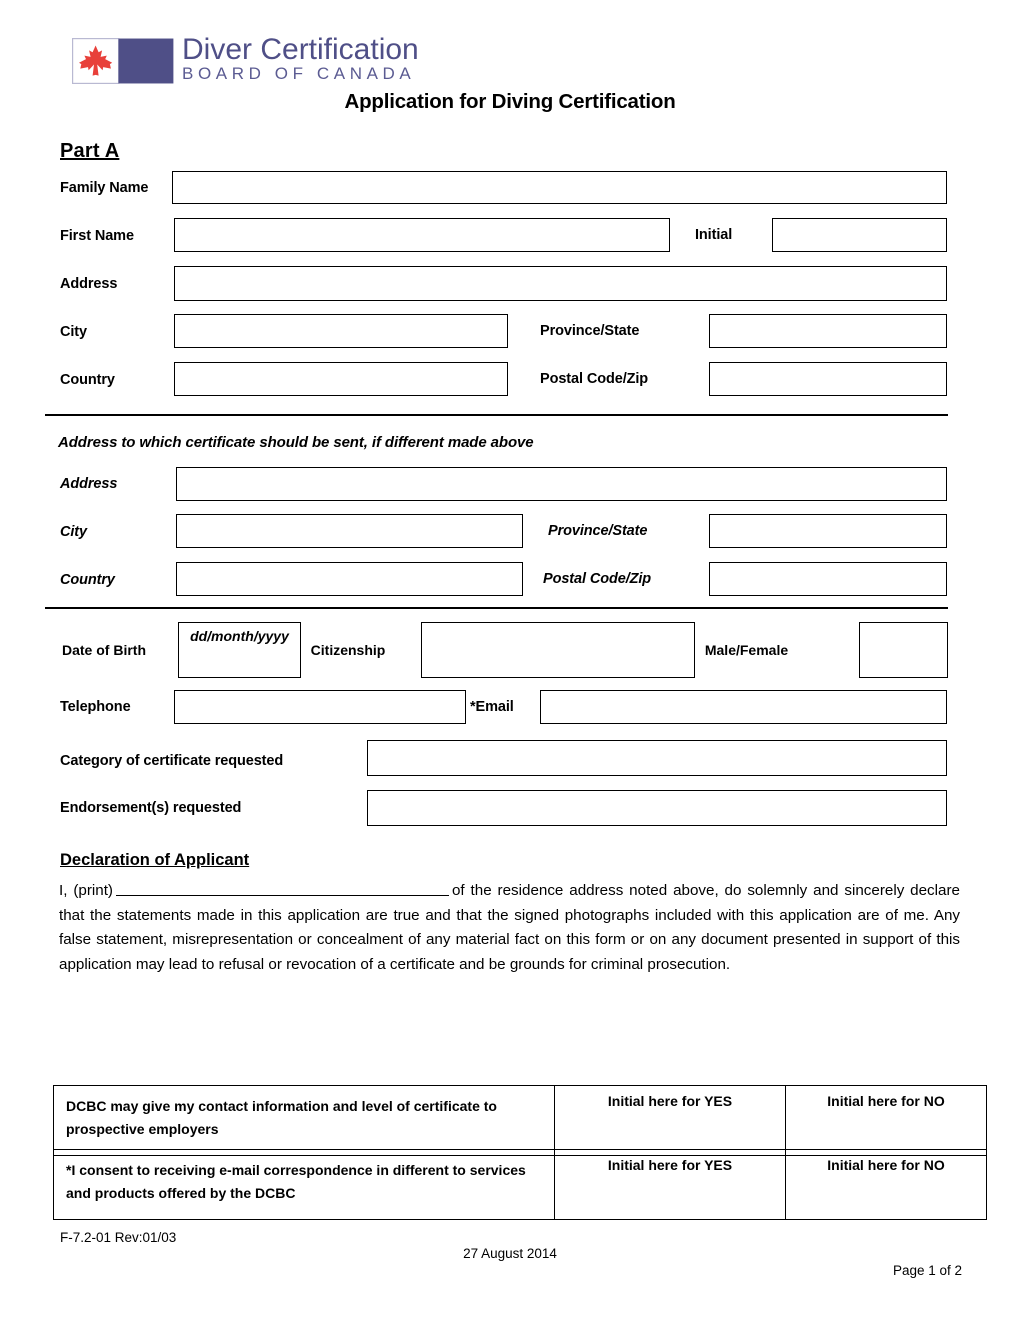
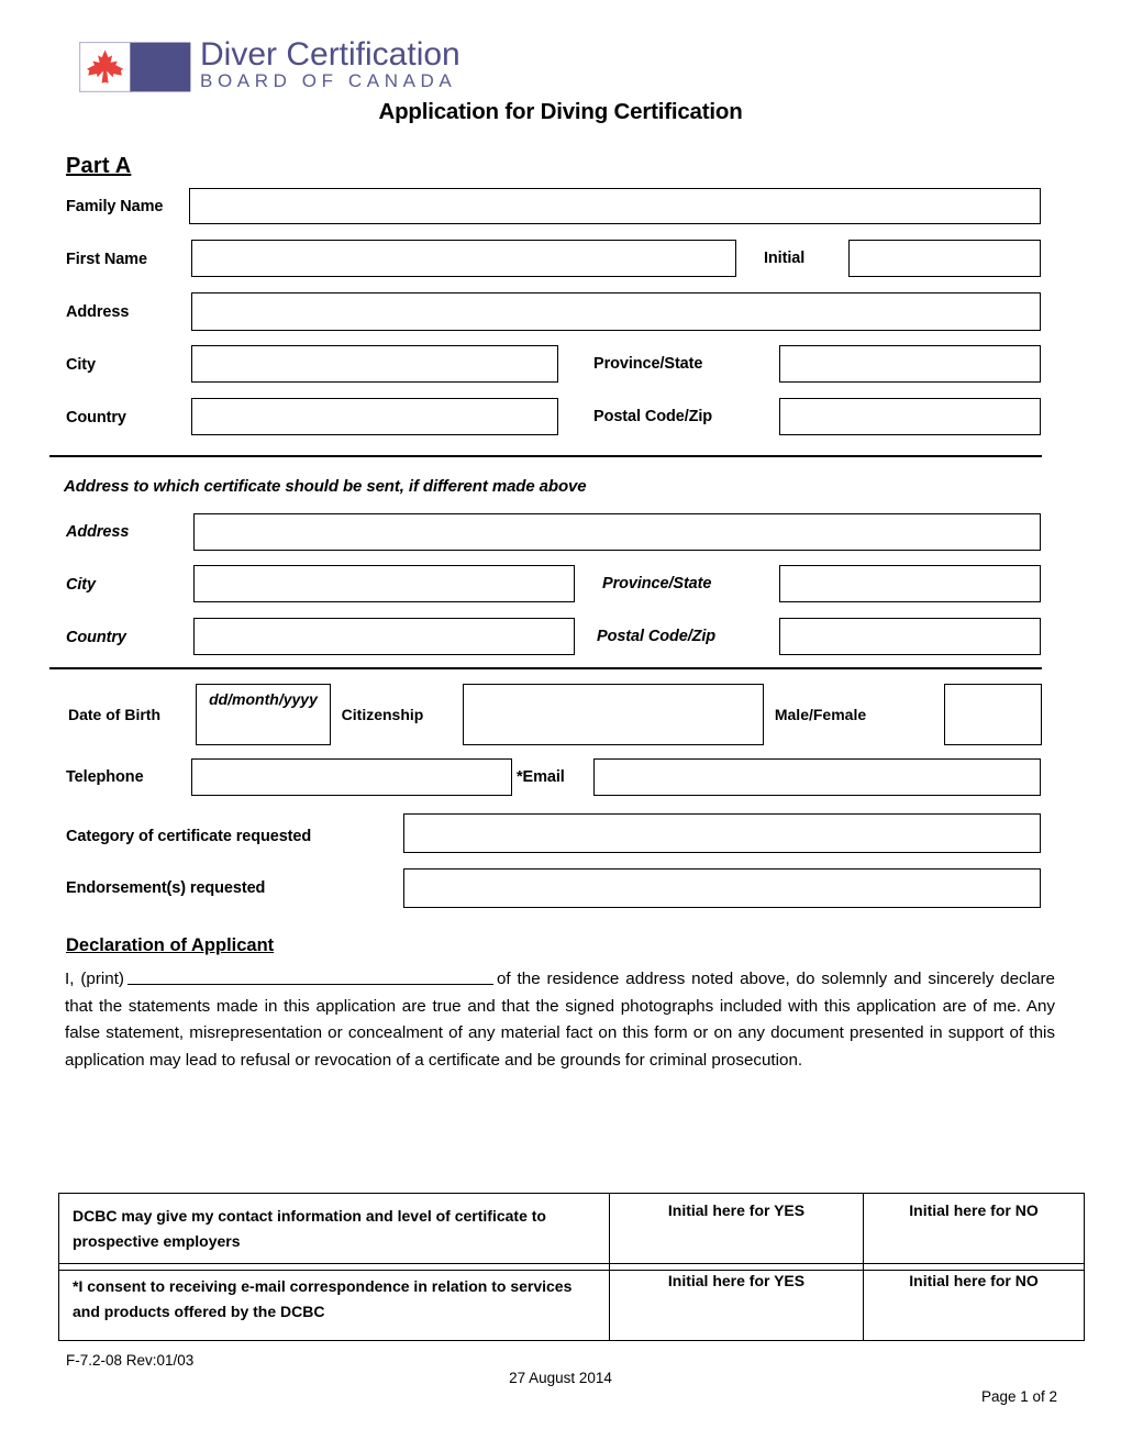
  Diver Certification
  BOARD OF CANADA
  Application for Diving Certification
  Part A
  Family Name
  First Name
  Initial
  Address
  City
  Province/State
  Country
  Postal Code/Zip
  Address to which certificate should be sent, if different made above
  Address
  City
  Province/State
  Country
  Postal Code/Zip
  Date of Birth	dd/month/yyyy	Citizenship		Male/Female
  Telephone
  *Email
  Category of certificate requested
  Endorsement(s) requested
  Declaration of Applicant
  I, (print) of the residence address noted above, do solemnly and sincerely declare that the statements made in this application are true and that the signed photographs included with this application are of me. Any false statement, misrepresentation or concealment of any material fact on this form or on any document presented in support of this application may lead to refusal or revocation of a certificate and be grounds for criminal prosecution.
  DCBC may give my contact information and level of certificate to prospective employers	Initial here for YES	Initial here for NO
- *I consent to receiving e-mail correspondence in different to services and products offered by the DCBC	Initial here for YES	Initial here for NO
+ *I consent to receiving e-mail correspondence in relation to services and products offered by the DCBC	Initial here for YES	Initial here for NO
- F-7.2-01 Rev:01/03
+ F-7.2-08 Rev:01/03
  27 August 2014
  Page 1 of 2
